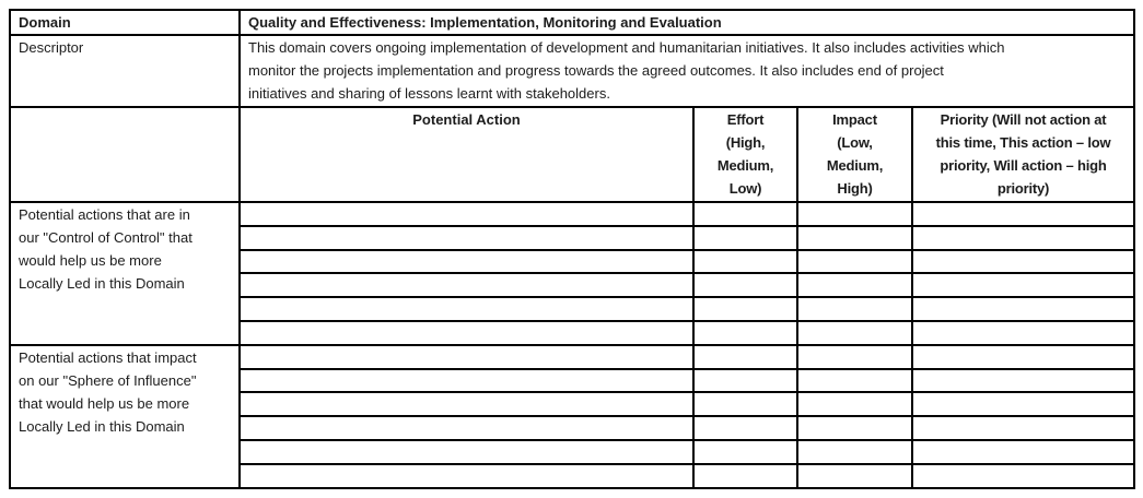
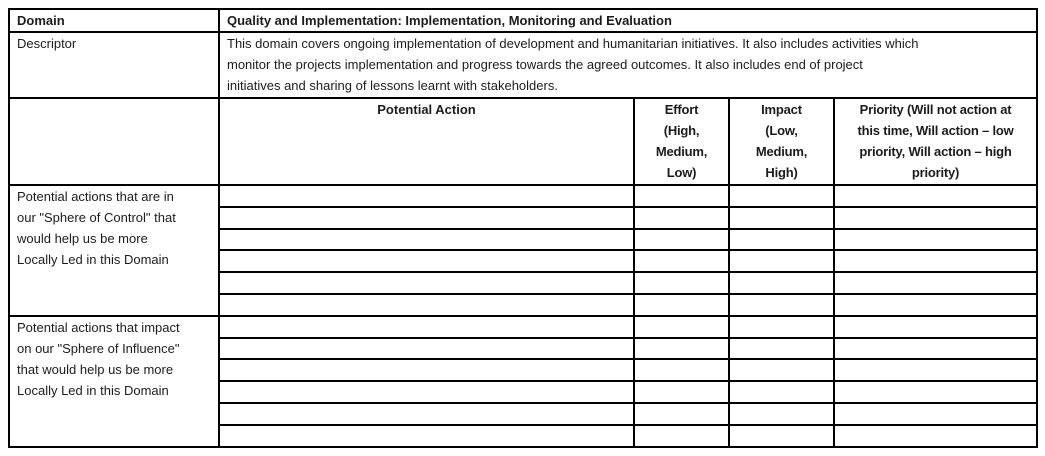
- Domain	Quality and Effectiveness: Implementation, Monitoring and Evaluation
+ Domain	Quality and Implementation: Implementation, Monitoring and Evaluation
  Descriptor	This domain covers ongoing implementation of development and humanitarian initiatives. It also includes activities which monitor the projects implementation and progress towards the agreed outcomes. It also includes end of project initiatives and sharing of lessons learnt with stakeholders.
- 	Potential Action	Effort (High, Medium, Low)	Impact (Low, Medium, High)	Priority (Will not action at this time, This action – low priority, Will action – high priority)
+ 	Potential Action	Effort (High, Medium, Low)	Impact (Low, Medium, High)	Priority (Will not action at this time, Will action – low priority, Will action – high priority)
- Potential actions that are in our "Control of Control" that would help us be more Locally Led in this Domain
+ Potential actions that are in our "Sphere of Control" that would help us be more Locally Led in this Domain
  Potential actions that impact on our "Sphere of Influence" that would help us be more Locally Led in this Domain
